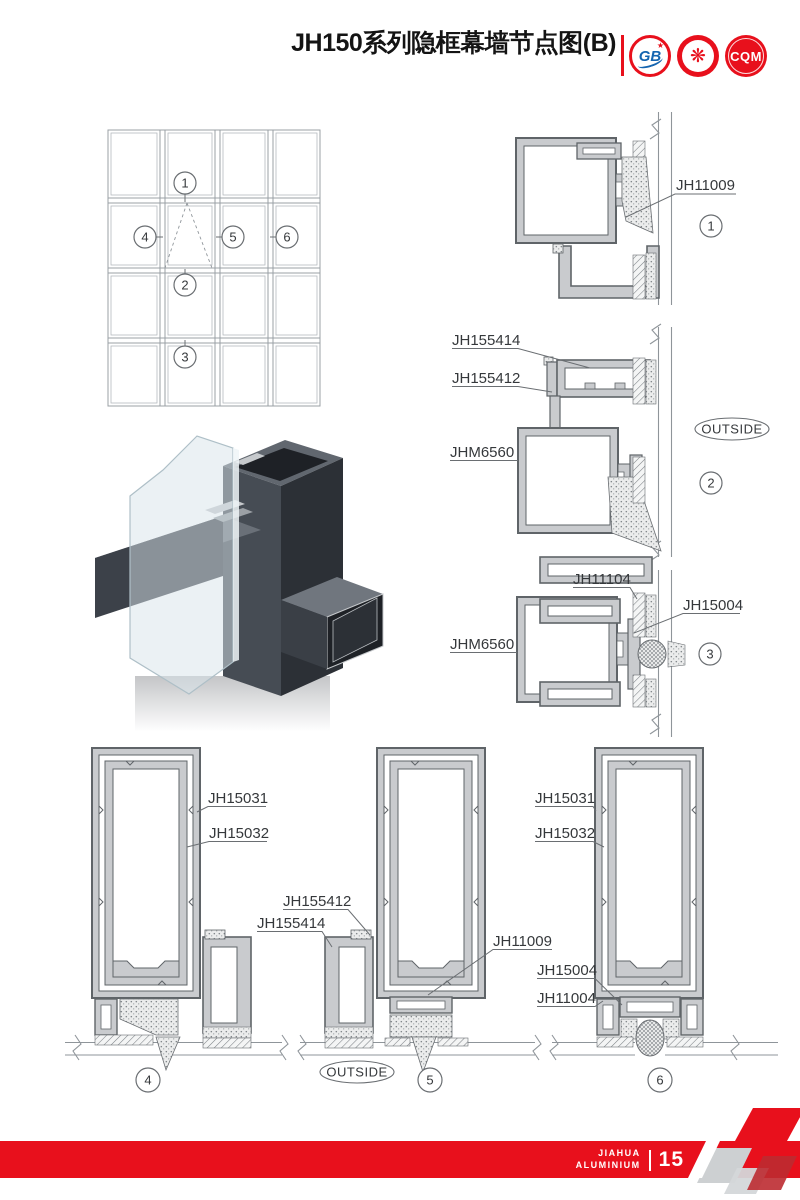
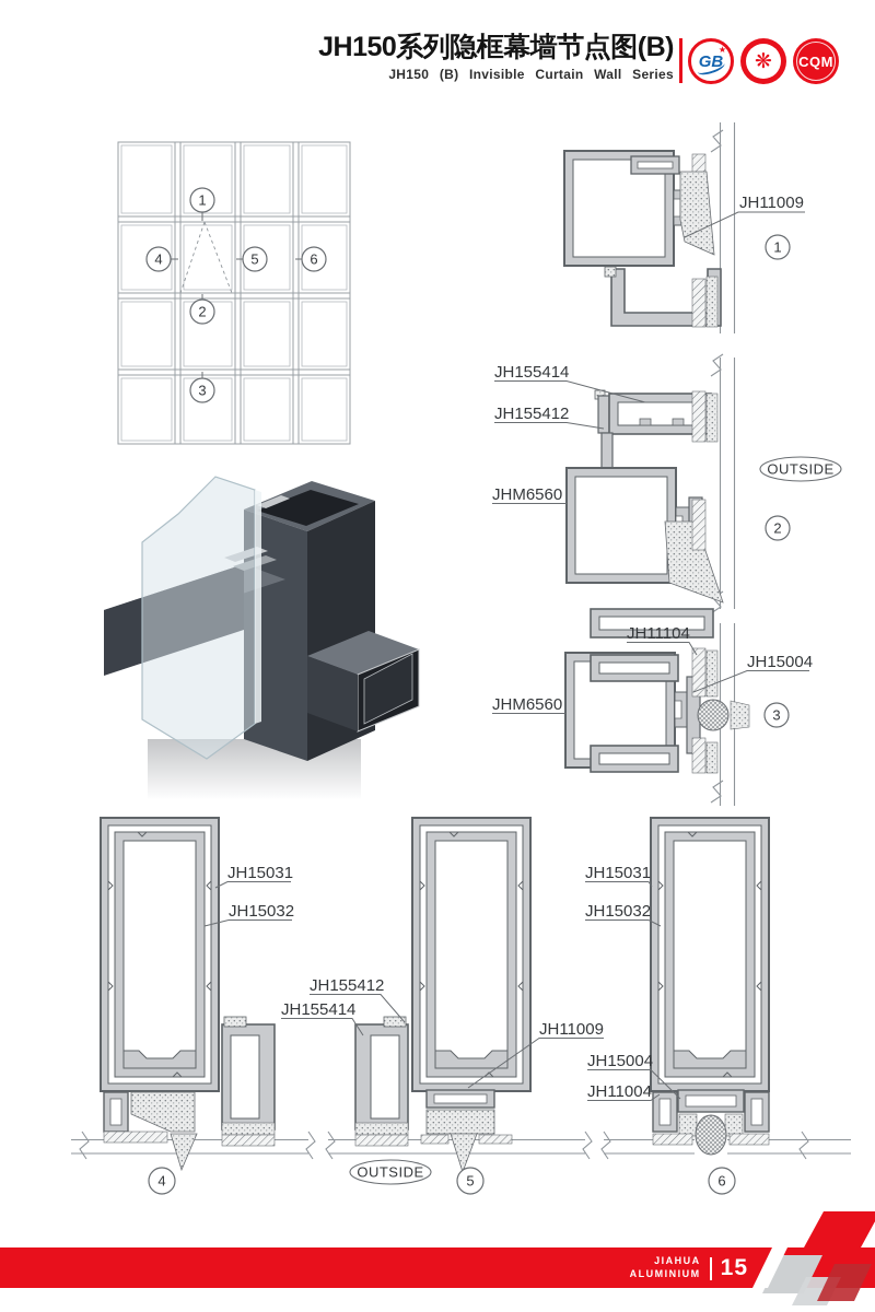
  JH150系列隐框幕墙节点图(B)
+ JH150 (B) Invisible Curtain Wall Series
  GB
  ★
  ❋
  CQM
  1
  4
  5
  6
  2
  3
  JH11009
  1
  JH155414
  JH155412
  JHM6560
  OUTSIDE
  2
  JH11104
  JH15004
  JHM6560
  3
  JH15031
  JH15032
  4
  JH155412
  JH155414
  JH11009
  OUTSIDE
  5
  JH15031
  JH15032
  JH15004
  JH11004
  6
  JIAHUA
  ALUMINIUM
  15
